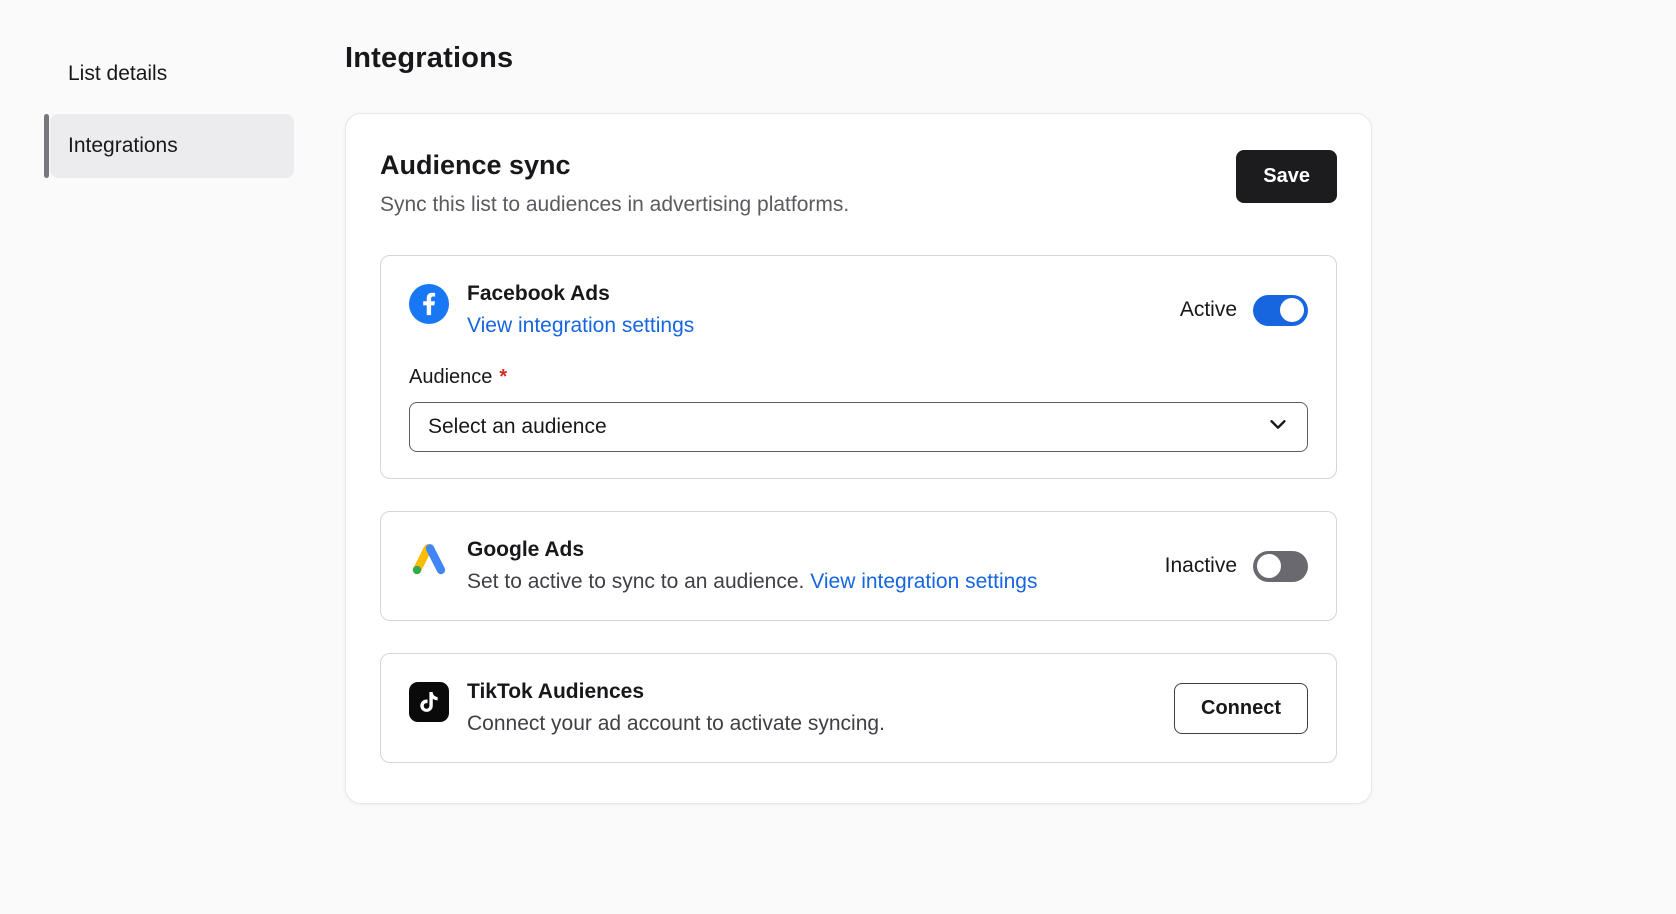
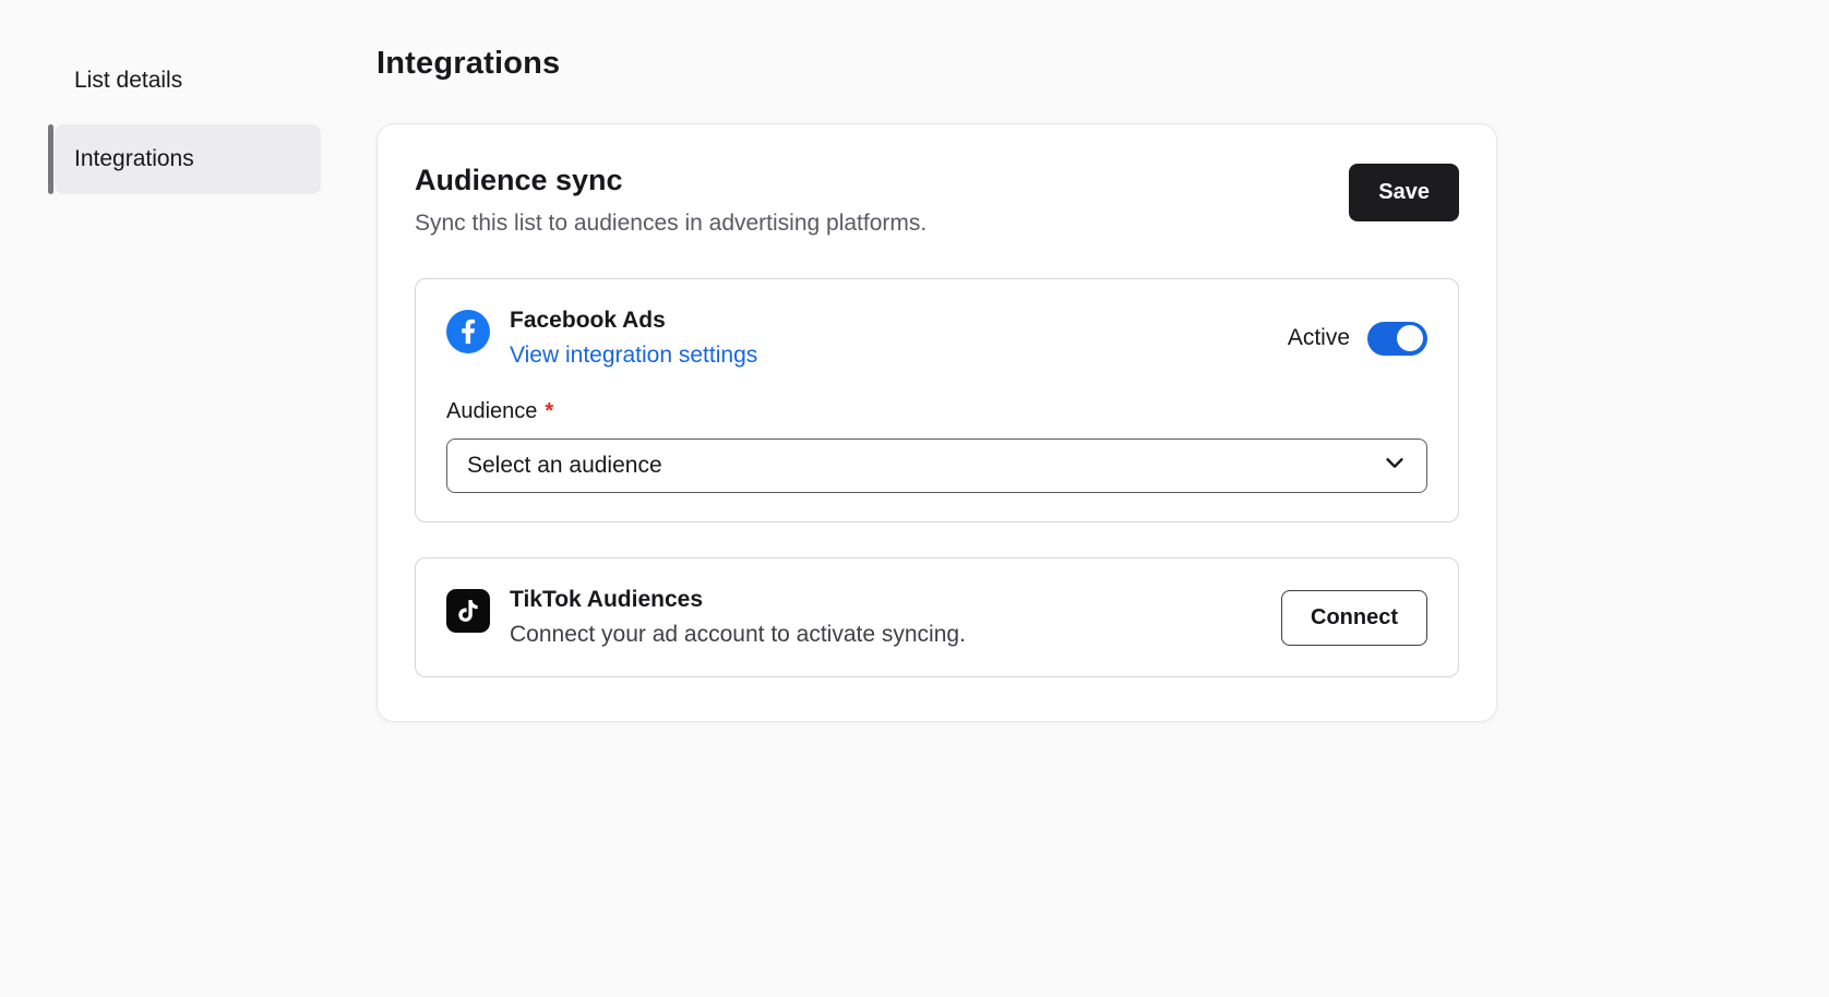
  List details
  Integrations
  Integrations
  Audience sync
  Sync this list to audiences in advertising platforms.
  Save
  Facebook Ads
  View integration settings
  Active
  Audience
  *
  Select an audience
- Google Ads
- Set to active to sync to an audience. View integration settings
- Inactive
  TikTok Audiences
  Connect your ad account to activate syncing.
  Connect
